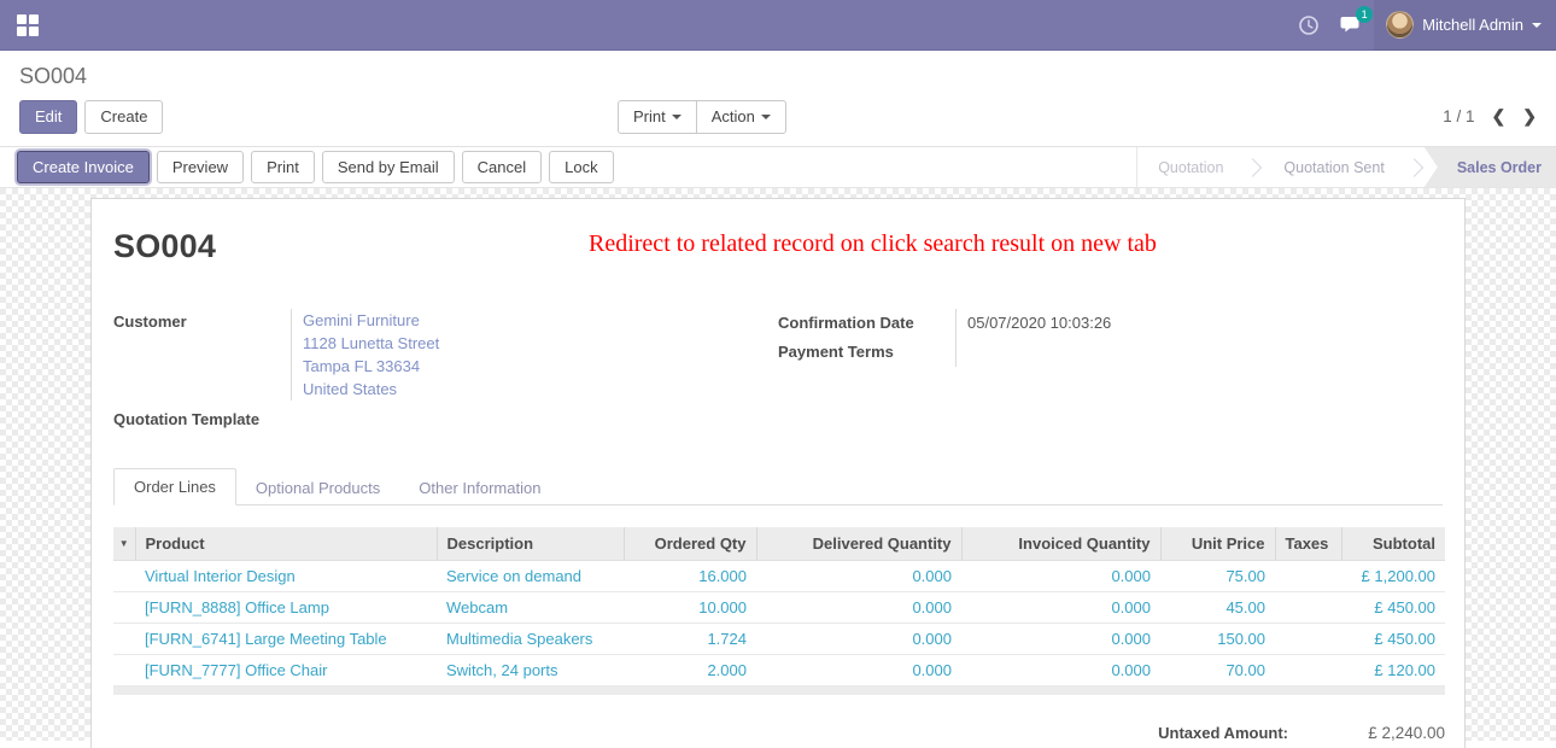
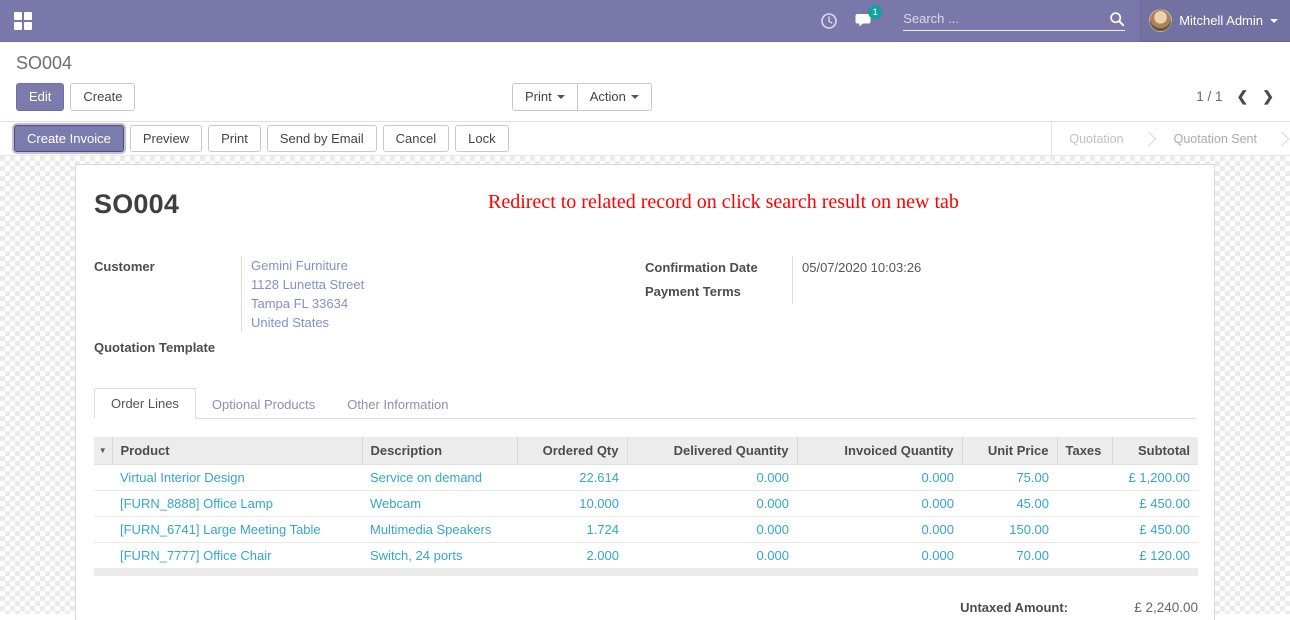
  1
+ Search ...
  Mitchell Admin
  SO004
  Edit
  Create
  Print
  Action
  1 / 1
  ❮
  ❯
  Create Invoice
  Preview
  Print
  Send by Email
  Cancel
  Lock
  Quotation
  Quotation Sent
- Sales Order
  SO004
  Redirect to related record on click search result on new tab
  Customer
  Gemini Furniture
  1128 Lunetta Street
  Tampa FL 33634
  United States
  Quotation Template
  Confirmation Date
  05/07/2020 10:03:26
  Payment Terms
  Order Lines
  Optional Products
  Other Information
  ▼	Product	Description	Ordered Qty	Delivered Quantity	Invoiced Quantity	Unit Price	Taxes	Subtotal
- 	Virtual Interior Design	Service on demand	16.000	0.000	0.000	75.00		£ 1,200.00
+ 	Virtual Interior Design	Service on demand	22.614	0.000	0.000	75.00		£ 1,200.00
  	[FURN_8888] Office Lamp	Webcam	10.000	0.000	0.000	45.00		£ 450.00
  	[FURN_6741] Large Meeting Table	Multimedia Speakers	1.724	0.000	0.000	150.00		£ 450.00
  	[FURN_7777] Office Chair	Switch, 24 ports	2.000	0.000	0.000	70.00		£ 120.00
  Untaxed Amount:
  £ 2,240.00
